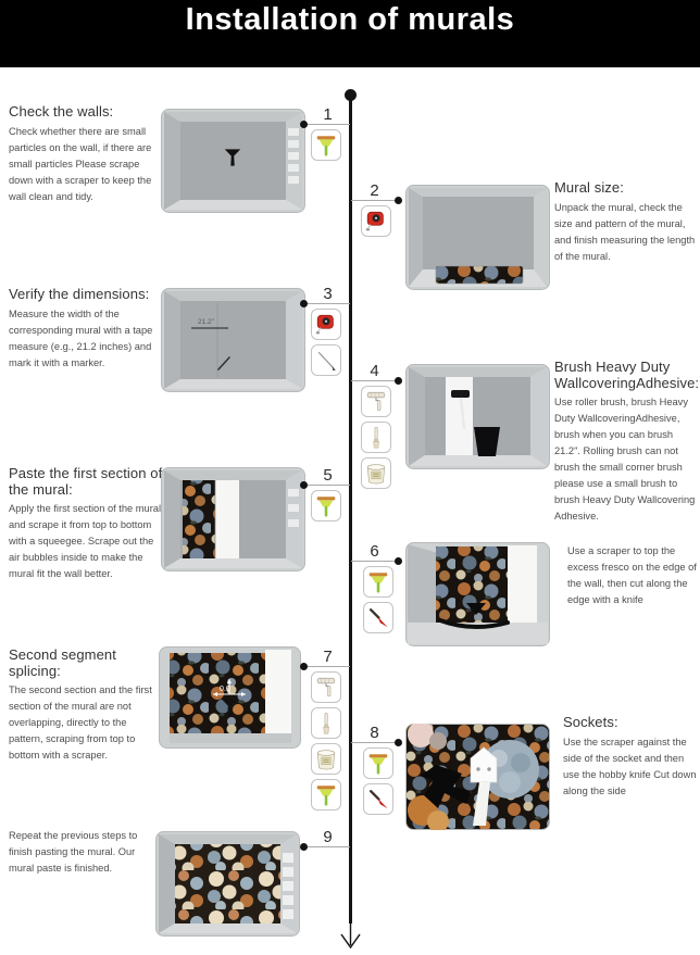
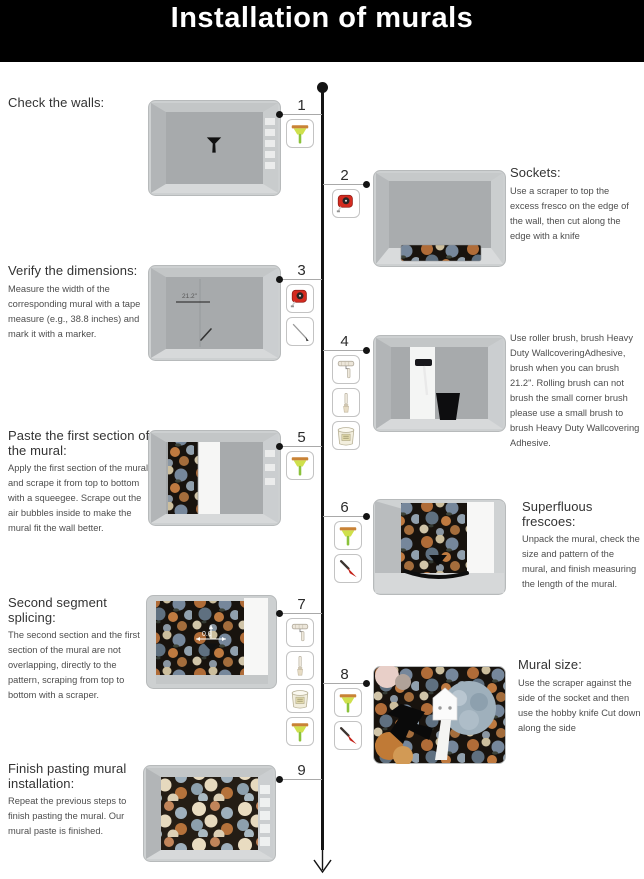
  Installation of murals
  Check the walls:
- Check whether there are small particles on the wall, if there are small particles Please scrape down with a scraper to keep the wall clean and tidy.
  1
  2
- Mural size:
+ Sockets:
- Unpack the mural, check the size and pattern of the mural, and finish measuring the length of the mural.
+ Use a scraper to top the excess fresco on the edge of the wall, then cut along the edge with a knife
  Verify the dimensions:
- Measure the width of the corresponding mural with a tape measure (e.g., 21.2 inches) and mark it with a marker.
+ Measure the width of the corresponding mural with a tape measure (e.g., 38.8 inches) and mark it with a marker.
  3
  4
- Brush Heavy Duty WallcoveringAdhesive:
  Use roller brush, brush Heavy Duty WallcoveringAdhesive, brush when you can brush 21.2". Rolling brush can not brush the small corner brush please use a small brush to brush Heavy Duty Wallcovering Adhesive.
  Paste the first section of the mural:
  Apply the first section of the mural and scrape it from top to bottom with a squeegee. Scrape out the air bubbles inside to make the mural fit the wall better.
  5
  6
+ Superfluous frescoes:
- Use a scraper to top the excess fresco on the edge of the wall, then cut along the edge with a knife
+ Unpack the mural, check the size and pattern of the mural, and finish measuring the length of the mural.
  Second segment splicing:
  The second section and the first section of the mural are not overlapping, directly to the pattern, scraping from top to bottom with a scraper.
  7
  8
- Sockets:
+ Mural size:
  Use the scraper against the side of the socket and then use the hobby knife Cut down along the side
+ Finish pasting mural installation:
  Repeat the previous steps to finish pasting the mural. Our mural paste is finished.
  9
